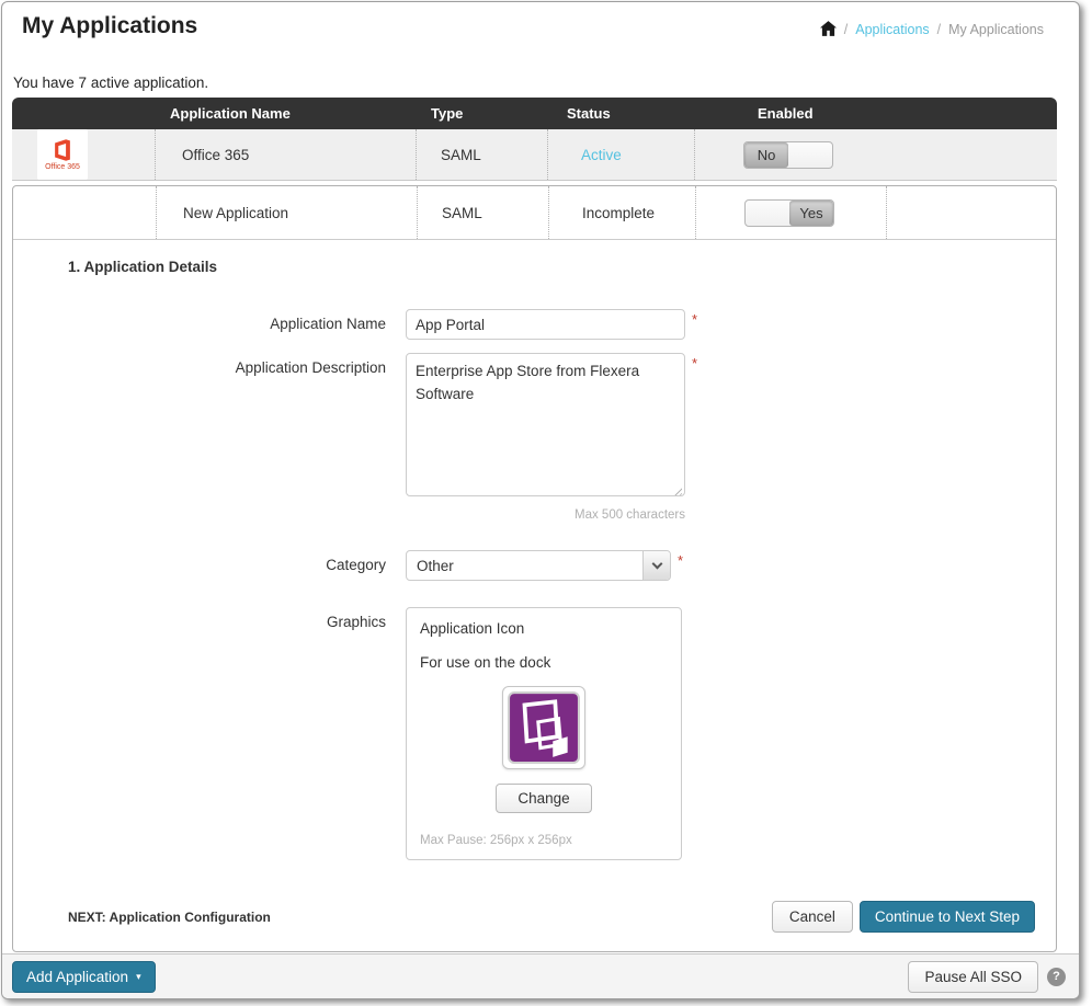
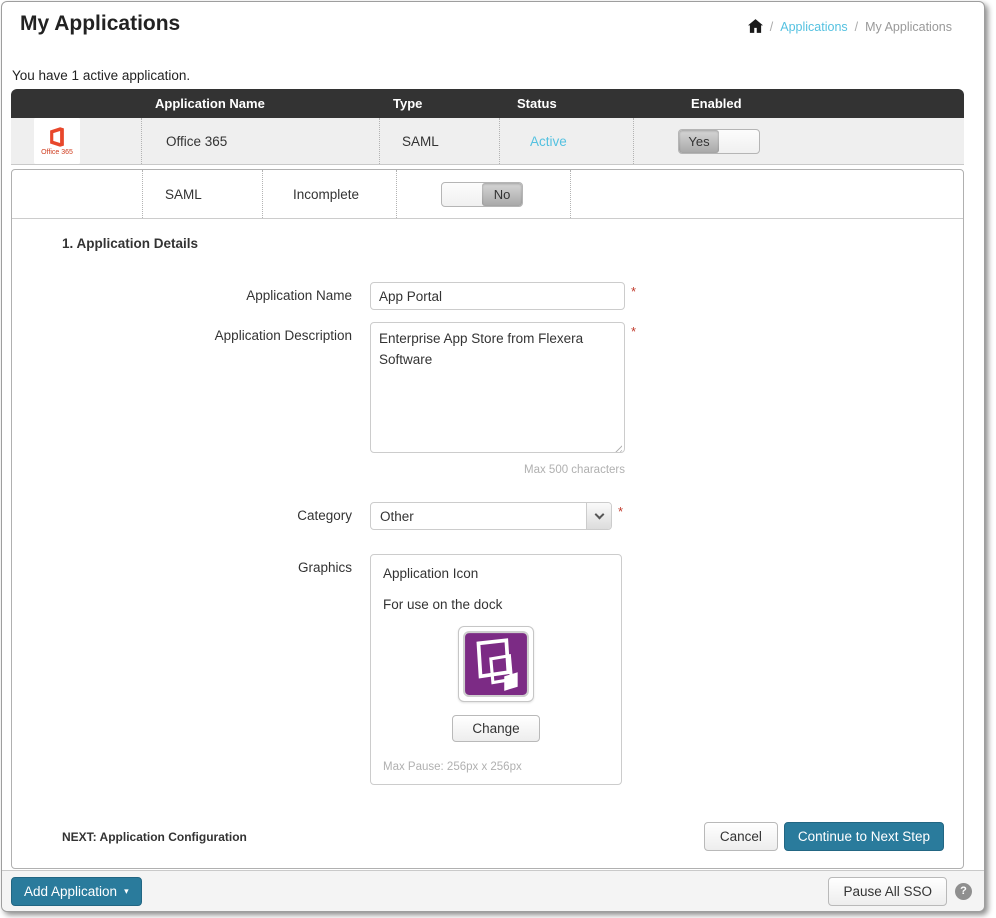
  My Applications
  /
  Applications
  /
  My Applications
- You have 7 active application.
+ You have 1 active application.
  Application Name
  Type
  Status
  Enabled
  Office 365
  SAML
  Active
- No
+ Yes
- New Application
  SAML
  Incomplete
- Yes
+ No
  1. Application Details
  Application Name
  App Portal
  *
  Application Description
  Max 500 characters
  *
  Category
  Other
  *
  Graphics
  Application Icon
  For use on the dock
  Change
  Max Pause: 256px x 256px
  NEXT: Application Configuration
  Cancel
  Continue to Next Step
  Add Application
  ▾
  Pause All SSO
  ?
